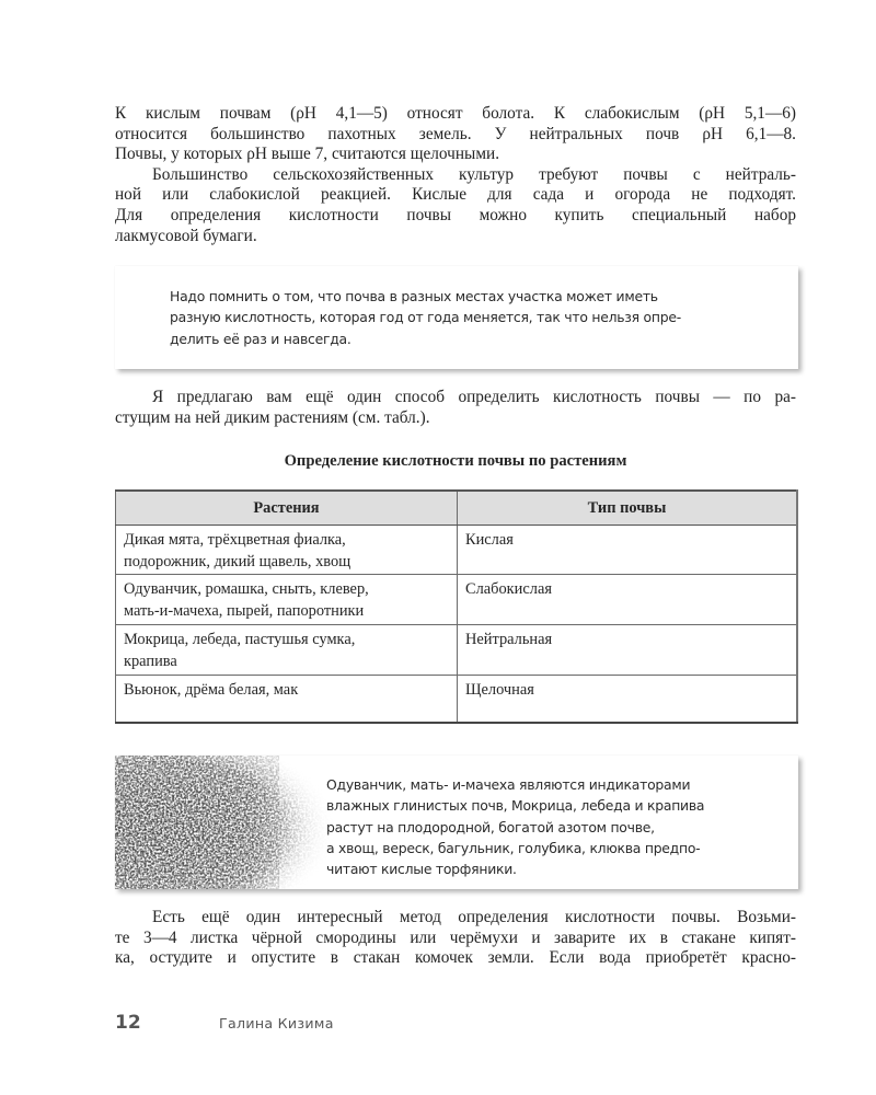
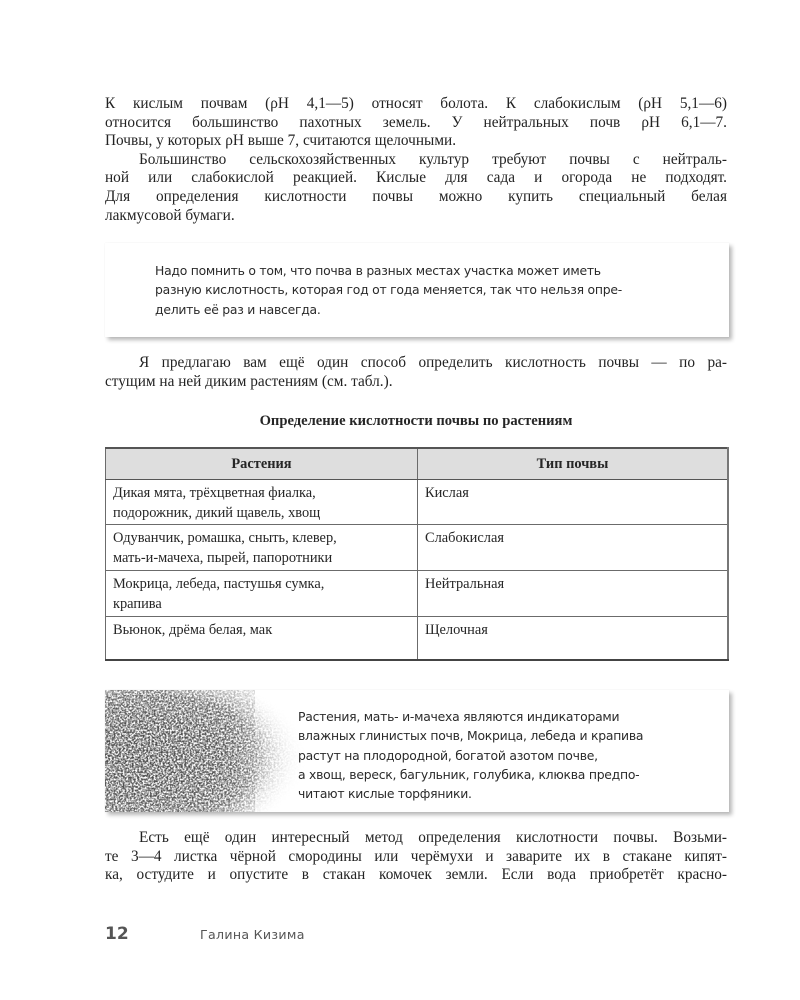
  К кислым почвам (ρН 4,1—5) относят болота. К слабокислым (ρН 5,1—6)
- относится большинство пахотных земель. У нейтральных почв ρН 6,1—8.
+ относится большинство пахотных земель. У нейтральных почв ρН 6,1—7.
  Почвы, у которых ρН выше 7, считаются щелочными.
  Большинство сельскохозяйственных культур требуют почвы с нейтраль-
  ной или слабокислой реакцией. Кислые для сада и огорода не подходят.
- Для определения кислотности почвы можно купить специальный набор
+ Для определения кислотности почвы можно купить специальный белая
  лакмусовой бумаги.
  Надо помнить о том, что почва в разных местах участка может иметь
  разную кислотность, которая год от года меняется, так что нельзя опре-
  делить её раз и навсегда.
  Я предлагаю вам ещё один способ определить кислотность почвы — по ра-
  стущим на ней диким растениям (см. табл.).
  Определение кислотности почвы по растениям
  Растения	Тип почвы
  Дикая мята, трёхцветная фиалка, подорожник, дикий щавель, хвощ	Кислая
  Одуванчик, ромашка, сныть, клевер, мать-и-мачеха, пырей, папоротники	Слабокислая
  Мокрица, лебеда, пастушья сумка, крапива	Нейтральная
  Вьюнок, дрёма белая, мак	Щелочная
- Одуванчик, мать- и-мачеха являются индикаторами
+ Растения, мать- и-мачеха являются индикаторами
  влажных глинистых почв, Мокрица, лебеда и крапива
  растут на плодородной, богатой азотом почве,
  а хвощ, вереск, багульник, голубика, клюква предпо-
  читают кислые торфяники.
  Есть ещё один интересный метод определения кислотности почвы. Возьми-
  те 3—4 листка чёрной смородины или черёмухи и заварите их в стакане кипят-
  ка, остудите и опустите в стакан комочек земли. Если вода приобретёт красно-
  12
  Галина Кизима
